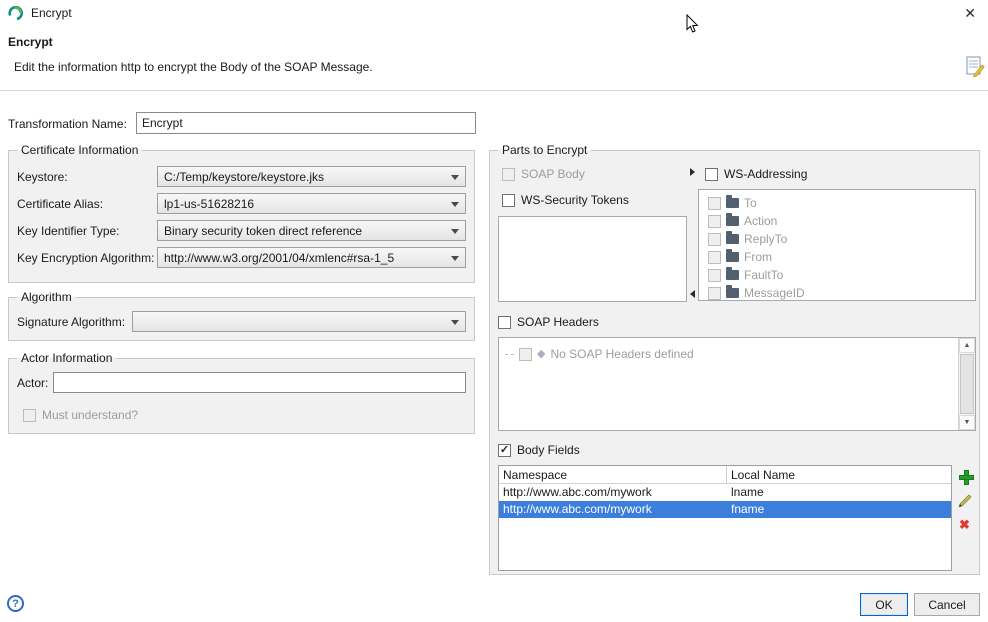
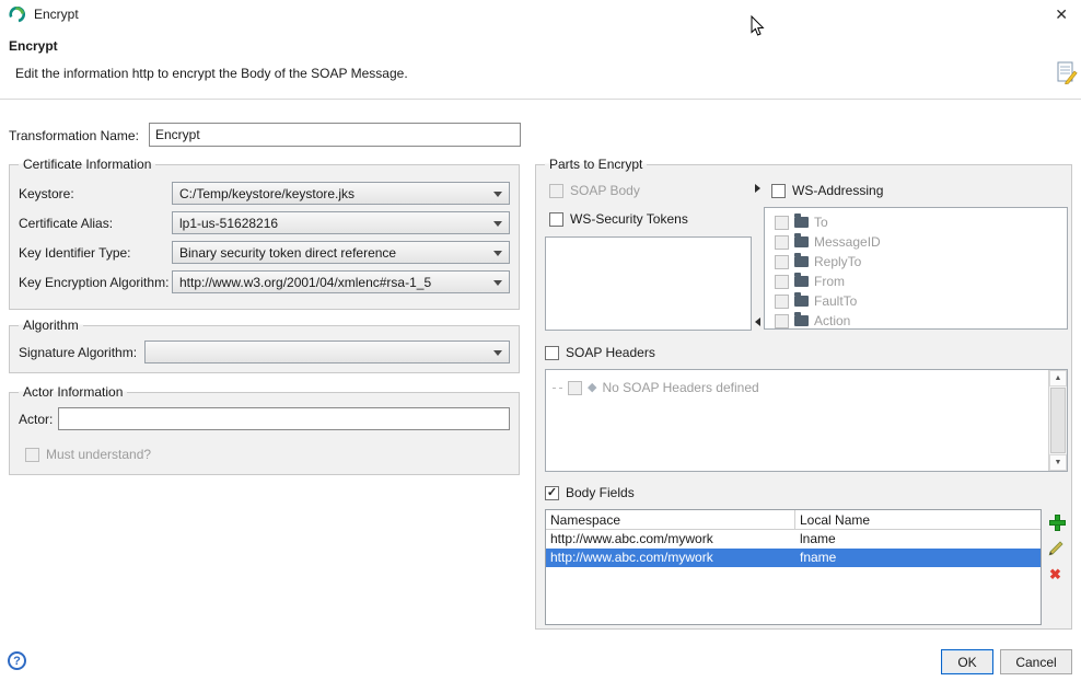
  Encrypt
  ✕
  Encrypt
  Edit the information http to encrypt the Body of the SOAP Message.
  Transformation Name:
  Encrypt
  Certificate Information
  Keystore:
  C:/Temp/keystore/keystore.jks
  Certificate Alias:
  lp1-us-51628216
  Key Identifier Type:
  Binary security token direct reference
  Key Encryption Algorithm:
  http://www.w3.org/2001/04/xmlenc#rsa-1_5
  Algorithm
  Signature Algorithm:
  Actor Information
  Actor:
  Must understand?
  Parts to Encrypt
  SOAP Body
  WS-Security Tokens
  WS-Addressing
  To
- Action
+ MessageID
  ReplyTo
  From
  FaultTo
- MessageID
+ Action
  SOAP Headers
  ◆
  No SOAP Headers defined
  ✓
  Body Fields
  Namespace
  Local Name
  http://www.abc.com/mywork
  lname
  http://www.abc.com/mywork
  fname
  ✖
  ?
  OK
  Cancel
